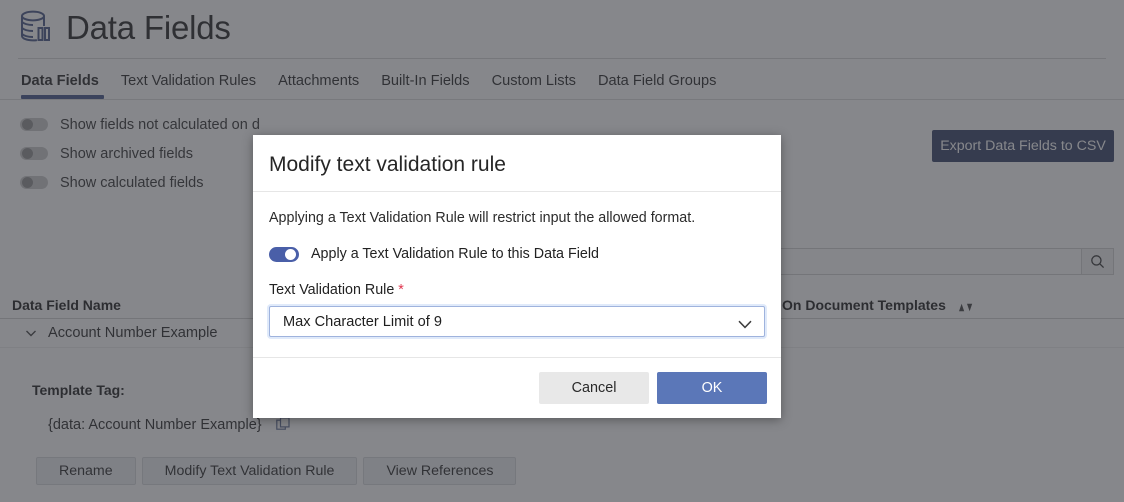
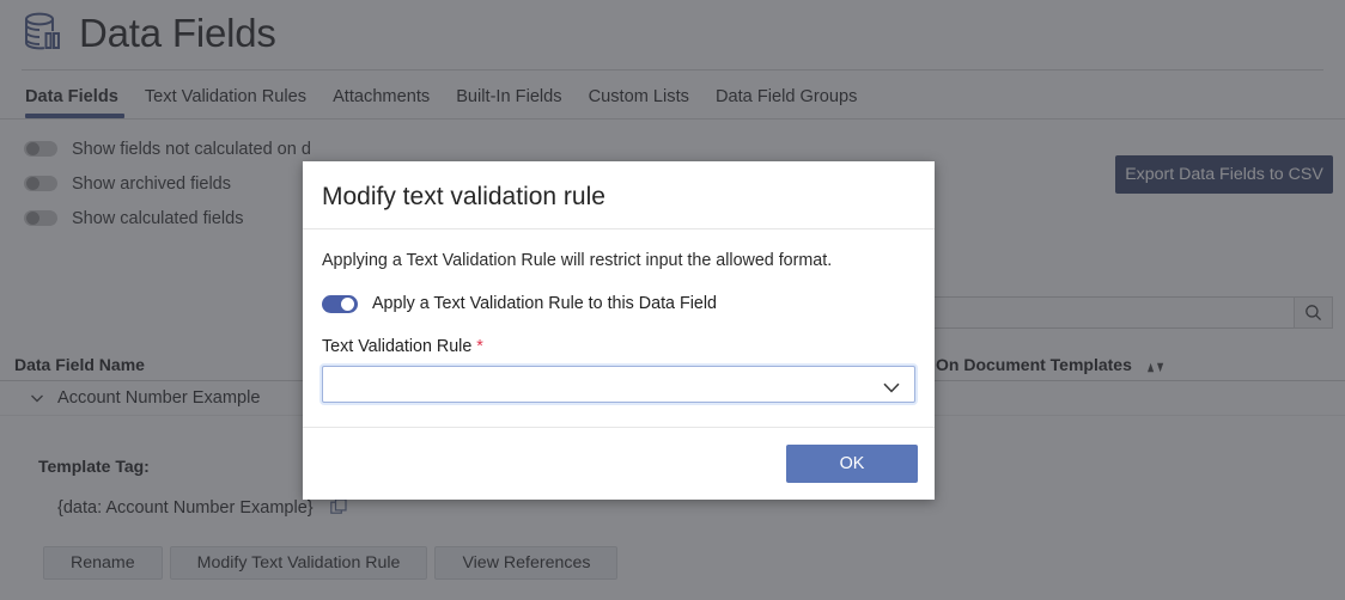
  Data Fields
  Data Fields
  Text Validation Rules
  Attachments
  Built-In Fields
  Custom Lists
  Data Field Groups
  Show fields not calculated on d
  Show archived fields
  Show calculated fields
  Export Data Fields to CSV
  Data Field Name
  On Document Templates
  Account Number Example
  Template Tag:
  {data: Account Number Example}
  Rename
  Modify Text Validation Rule
  View References
  Modify text validation rule
  Applying a Text Validation Rule will restrict input the allowed format.
  Apply a Text Validation Rule to this Data Field
  Text Validation Rule *
- Max Character Limit of 9
- Cancel
  OK
